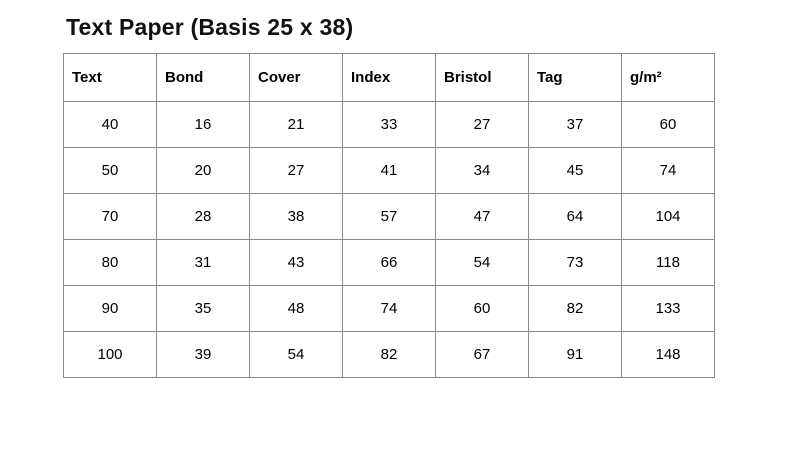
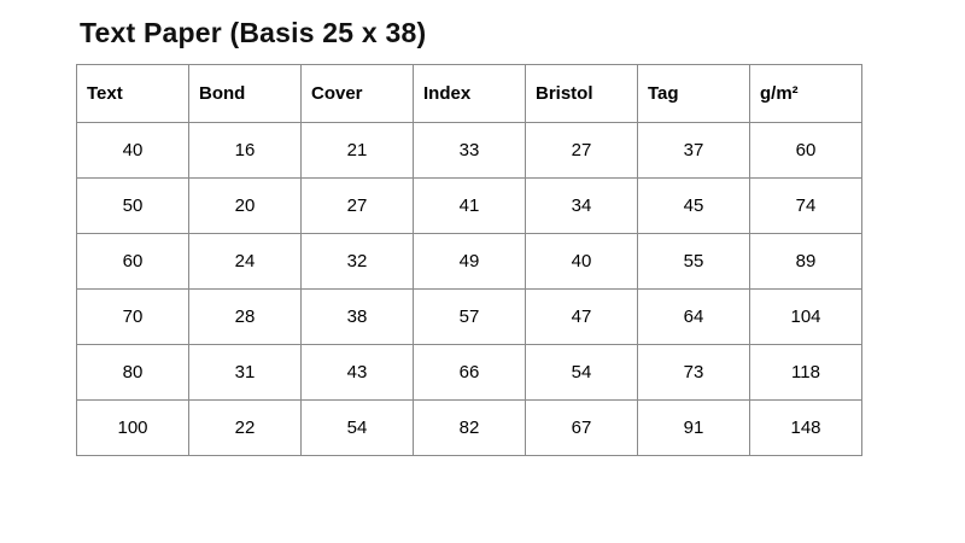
  Text Paper (Basis 25 x 38)
  Text	Bond	Cover	Index	Bristol	Tag	g/m²
  40	16	21	33	27	37	60
  50	20	27	41	34	45	74
+ 60	24	32	49	40	55	89
  70	28	38	57	47	64	104
  80	31	43	66	54	73	118
- 90	35	48	74	60	82	133
- 100	39	54	82	67	91	148
+ 100	22	54	82	67	91	148
